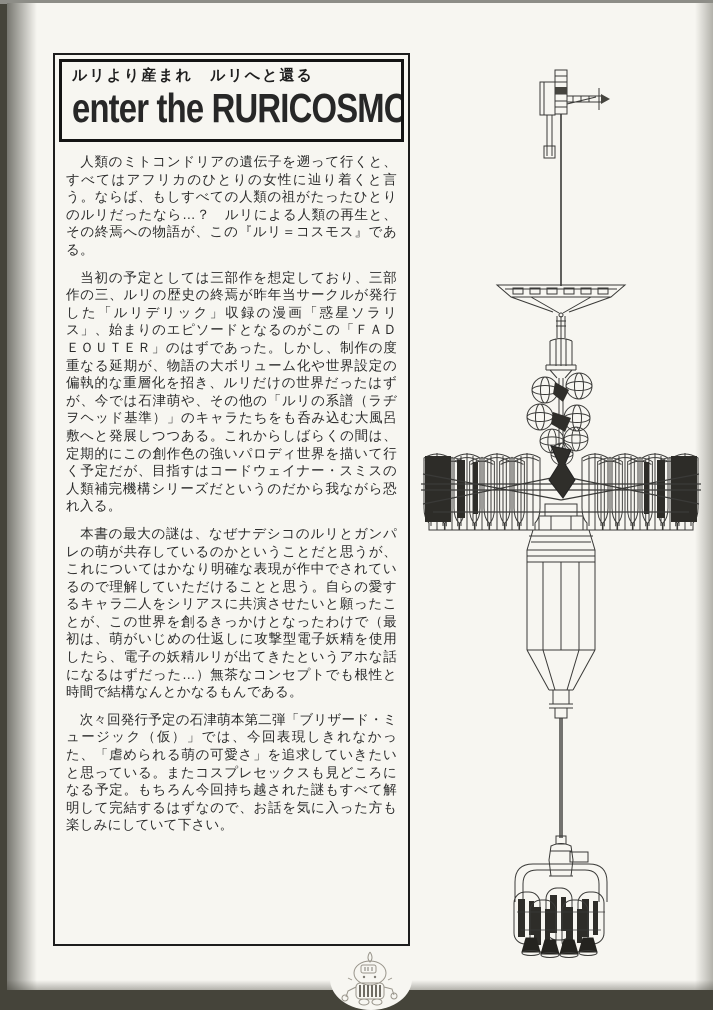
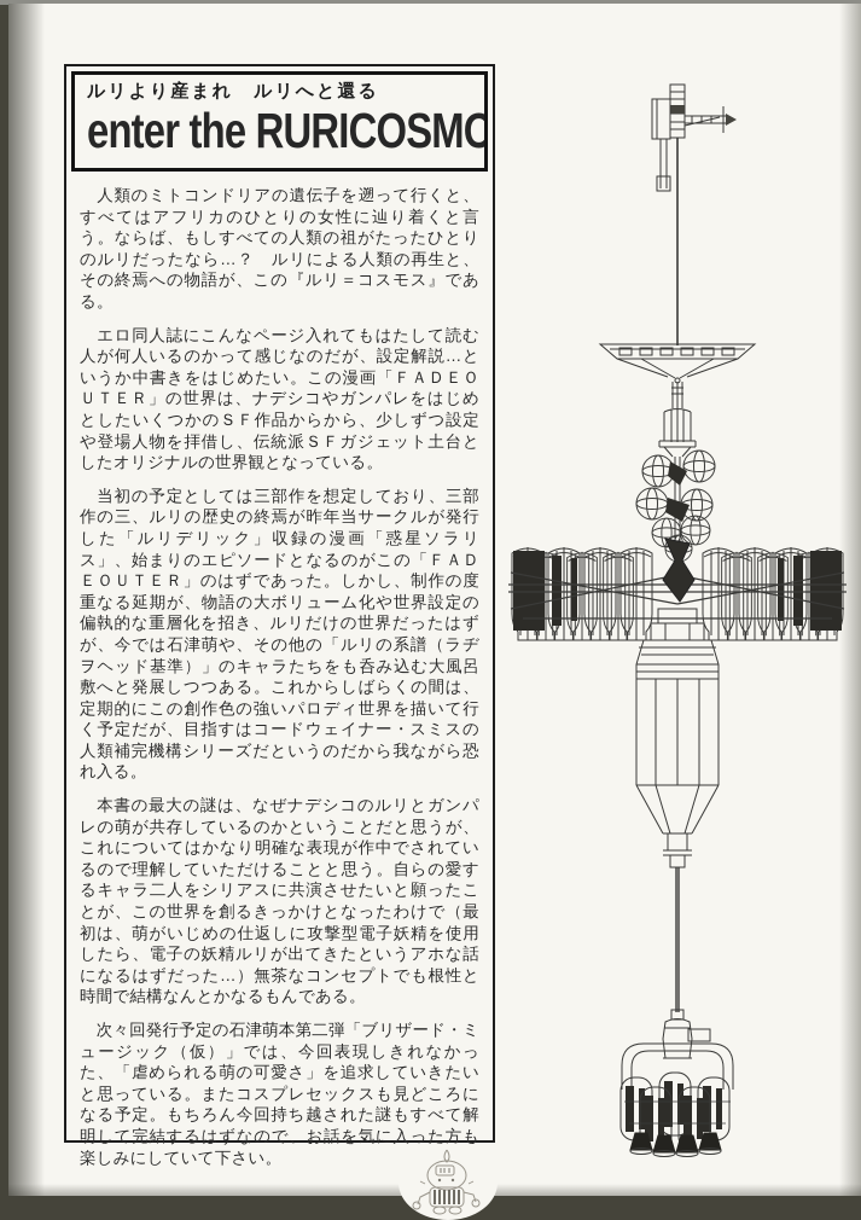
  ルリより産まれ ルリへと還る
  enter the RURICOSMO
  人類のミトコンドリアの遺伝子を遡って行くと、すべてはアフリカのひとりの女性に辿り着くと言う。ならば、もしすべての人類の祖がたったひとりのルリだったなら…？ ルリによる人類の再生と、その終焉への物語が、この『ルリ＝コスモス』である。
+ エロ同人誌にこんなページ入れてもはたして読む人が何人いるのかって感じなのだが、設定解説…というか中書きをはじめたい。この漫画「ＦＡＤＥＯＵＴＥＲ」の世界は、ナデシコやガンパレをはじめとしたいくつかのＳＦ作品からから、少しずつ設定や登場人物を拝借し、伝統派ＳＦガジェット土台としたオリジナルの世界観となっている。
  当初の予定としては三部作を想定しており、三部作の三、ルリの歴史の終焉が昨年当サークルが発行した「ルリデリック」収録の漫画「惑星ソラリス」、始まりのエピソードとなるのがこの「ＦＡＤＥＯＵＴＥＲ」のはずであった。しかし、制作の度重なる延期が、物語の大ボリューム化や世界設定の偏執的な重層化を招き、ルリだけの世界だったはずが、今では石津萌や、その他の「ルリの系譜（ラヂヲヘッド基準）」のキャラたちをも呑み込む大風呂敷へと発展しつつある。これからしばらくの間は、定期的にこの創作色の強いパロディ世界を描いて行く予定だが、目指すはコードウェイナー・スミスの人類補完機構シリーズだというのだから我ながら恐れ入る。
  本書の最大の謎は、なぜナデシコのルリとガンパレの萌が共存しているのかということだと思うが、これについてはかなり明確な表現が作中でされているので理解していただけることと思う。自らの愛するキャラ二人をシリアスに共演させたいと願ったことが、この世界を創るきっかけとなったわけで（最初は、萌がいじめの仕返しに攻撃型電子妖精を使用したら、電子の妖精ルリが出てきたというアホな話になるはずだった…）無茶なコンセプトでも根性と時間で結構なんとかなるもんである。
  次々回発行予定の石津萌本第二弾「ブリザード・ミュージック（仮）」では、今回表現しきれなかった、「虐められる萌の可愛さ」を追求していきたいと思っている。またコスプレセックスも見どころになる予定。もちろん今回持ち越された謎もすべて解明して完結するはずなので、お話を気に入った方も楽しみにしていて下さい。
